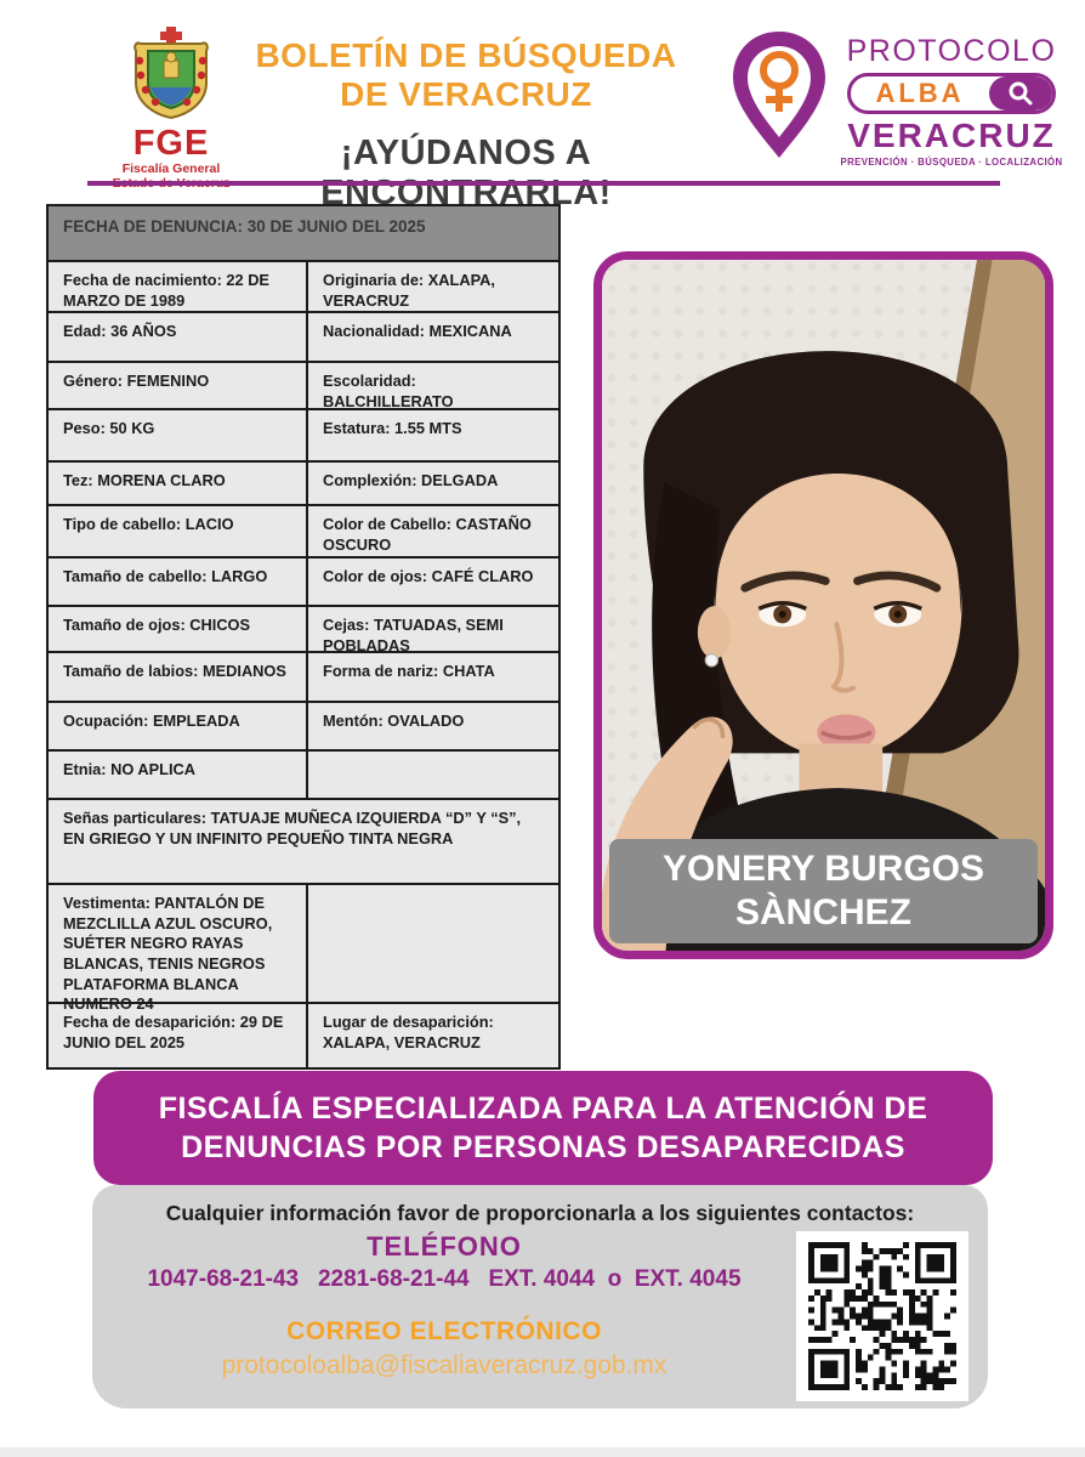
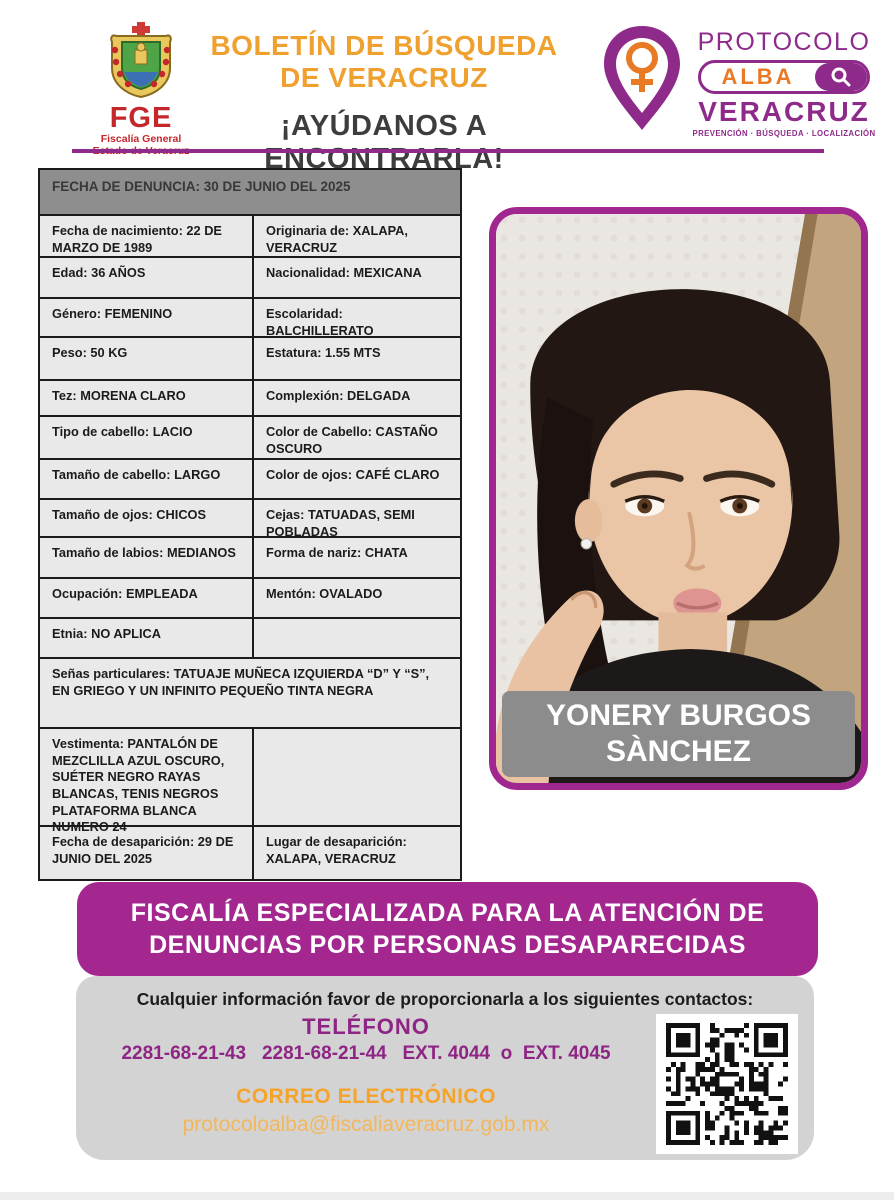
  FGE
  Fiscalía General
  BOLETÍN DE BÚSQUEDA
  DE VERACRUZ
  ¡AYÚDANOS A ENCONTRARLA!
  PROTOCOLO
  ALBA
  VERACRUZ
  PREVENCIÓN · BÚSQUEDA · LOCALIZACIÓN
  FECHA DE DENUNCIA: 30 DE JUNIO DEL 2025
  Fecha de nacimiento: 22 DE MARZO DE 1989
  Originaria de: XALAPA, VERACRUZ
  Edad: 36 AÑOS
  Nacionalidad: MEXICANA
  Género: FEMENINO
  Escolaridad: BALCHILLERATO
  Peso: 50 KG
  Estatura: 1.55 MTS
  Tez: MORENA CLARO
  Complexión: DELGADA
  Tipo de cabello: LACIO
  Color de Cabello: CASTAÑO OSCURO
  Tamaño de cabello: LARGO
  Color de ojos: CAFÉ CLARO
  Tamaño de ojos: CHICOS
  Cejas: TATUADAS, SEMI POBLADAS
  Tamaño de labios: MEDIANOS
  Forma de nariz: CHATA
  Ocupación: EMPLEADA
  Mentón: OVALADO
  Etnia: NO APLICA
  Señas particulares: TATUAJE MUÑECA IZQUIERDA “D” Y “S”, EN GRIEGO Y UN INFINITO PEQUEÑO TINTA NEGRA
  Vestimenta: PANTALÓN DE MEZCLILLA AZUL OSCURO, SUÉTER NEGRO RAYAS BLANCAS, TENIS NEGROS PLATAFORMA BLANCA NUMERO 24
  Fecha de desaparición: 29 DE JUNIO DEL 2025
  Lugar de desaparición: XALAPA, VERACRUZ
  YONERY BURGOS SÀNCHEZ
  FISCALÍA ESPECIALIZADA PARA LA ATENCIÓN DE
  DENUNCIAS POR PERSONAS DESAPARECIDAS
  Cualquier información favor de proporcionarla a los siguientes contactos:
  TELÉFONO
- 1047-68-21-43 2281-68-21-44 EXT. 4044 o EXT. 4045
+ 2281-68-21-43 2281-68-21-44 EXT. 4044 o EXT. 4045
  CORREO ELECTRÓNICO
  protocoloalba@fiscaliaveracruz.gob.mx
